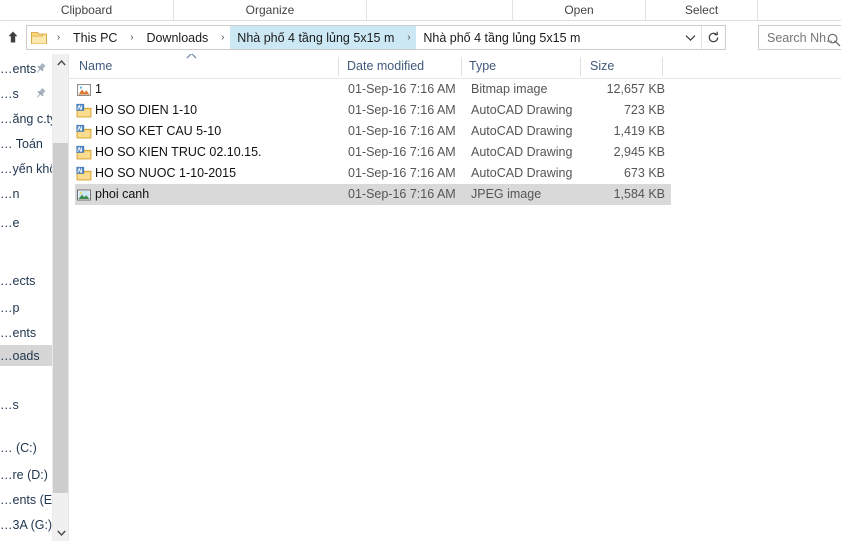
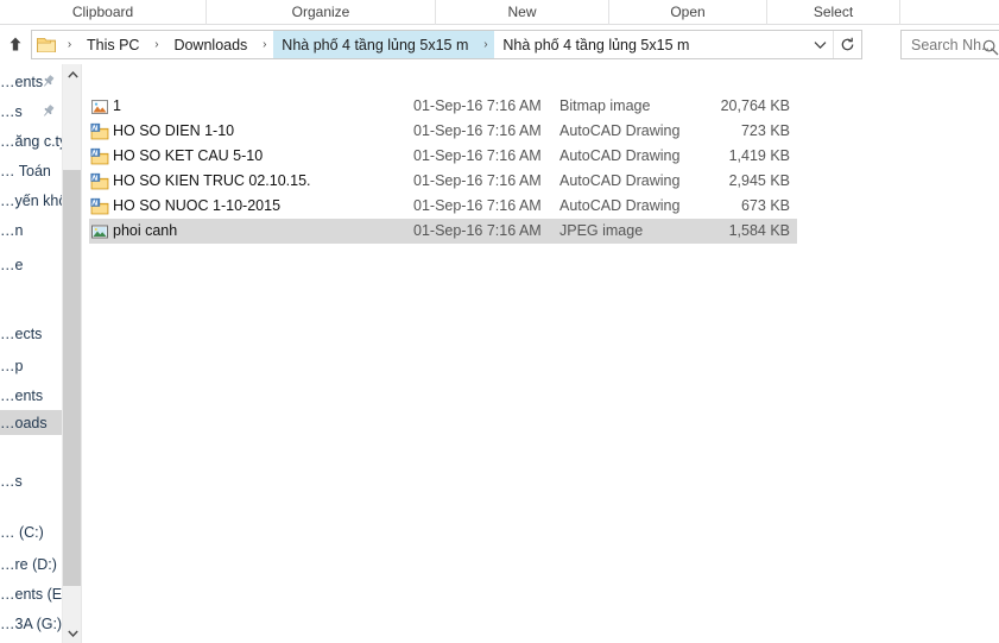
  Clipboard
  Organize
+ New
  Open
  Select
  ›
  This PC
  ›
  Downloads
  ›
  Nhà phố 4 tầng lủng 5x15 m
  ›
  Nhà phố 4 tầng lủng 5x15 m
  Search Nh...
  …ents
  …s
  …ăng c.t
  … Toán
  …yến kh
  …n
  …e
  …ects
  …p
  …ents
  …oads
  …s
  … (C:)
  …re (D:)
  …ents (E
  …3A (G:)
- Name
- Date modified
- Type
- Size
  1
  01-Sep-16 7:16 AM
  Bitmap image
- 12,657 KB
+ 20,764 KB
  HO SO DIEN 1-10
  01-Sep-16 7:16 AM
  AutoCAD Drawing
  723 KB
  HO SO KET CAU 5-10
  01-Sep-16 7:16 AM
  AutoCAD Drawing
  1,419 KB
  HO SO KIEN TRUC 02.10.15.
  01-Sep-16 7:16 AM
  AutoCAD Drawing
  2,945 KB
  HO SO NUOC 1-10-2015
  01-Sep-16 7:16 AM
  AutoCAD Drawing
  673 KB
  phoi canh
  01-Sep-16 7:16 AM
  JPEG image
  1,584 KB
